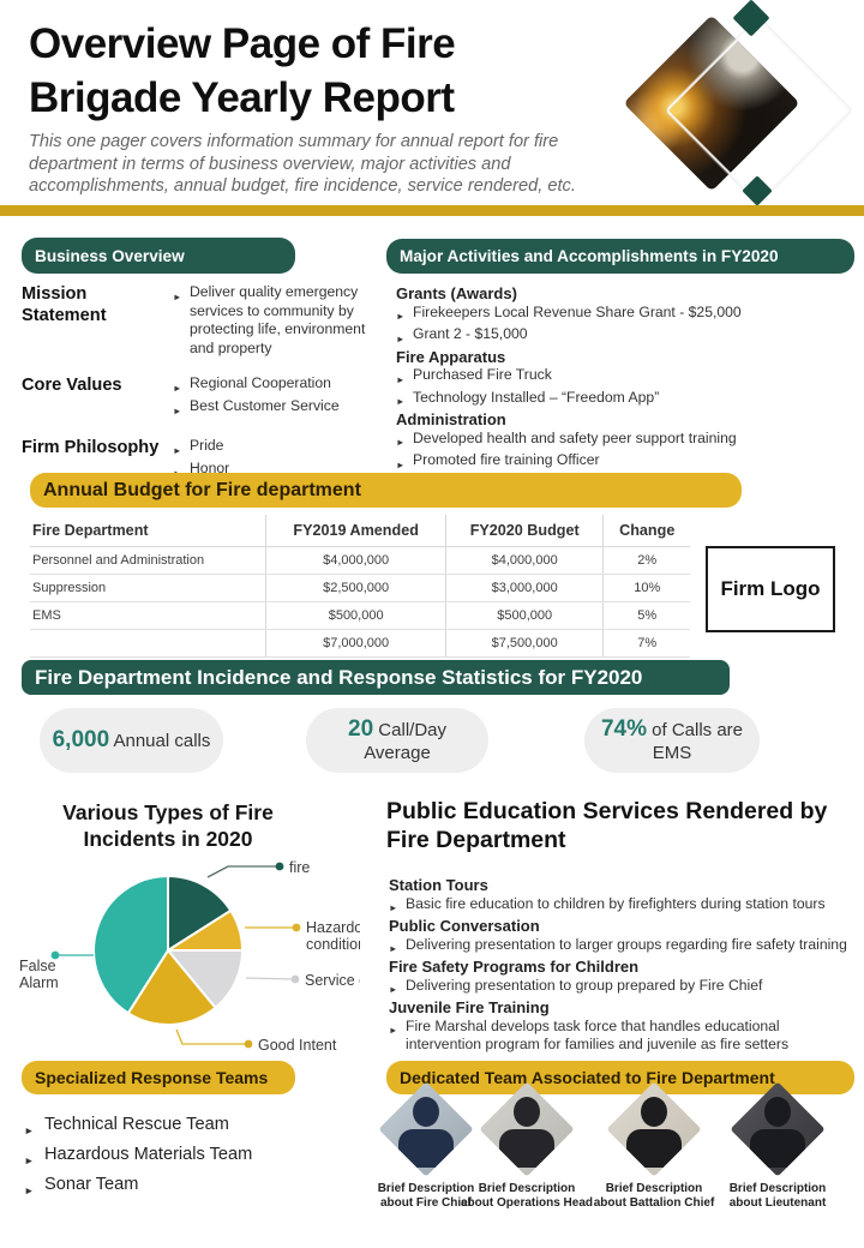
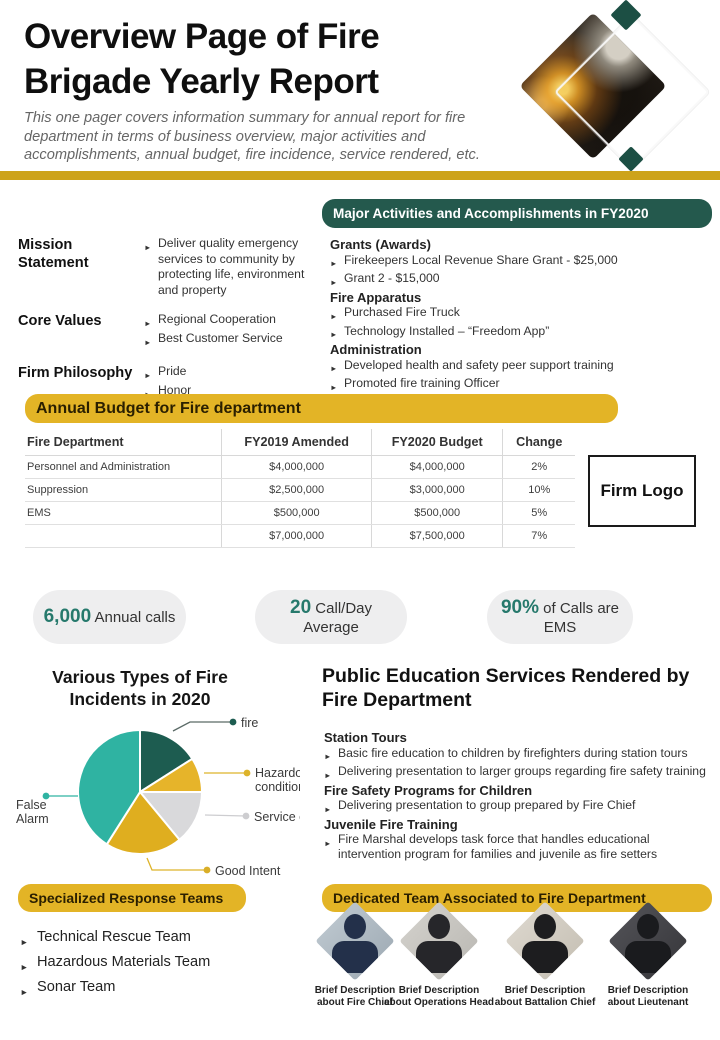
  Overview Page of Fire Brigade Yearly Report
  This one pager covers information summary for annual report for fire department in terms of business overview, major activities and accomplishments, annual budget, fire incidence, service rendered, etc.
- Business Overview
  Mission Statement
  ►
  Deliver quality emergency services to community by protecting life, environment and property
  Core Values
  ►
  Regional Cooperation
  ►
  Best Customer Service
  Firm Philosophy
  ►
  Pride
  Honor
  Major Activities and Accomplishments in FY2020
  Grants (Awards)
  ►
  Firekeepers Local Revenue Share Grant - $25,000
  ►
  Grant 2 - $15,000
  Fire Apparatus
  ►
  Purchased Fire Truck
  ►
  Technology Installed – “Freedom App”
  Administration
  ►
  Developed health and safety peer support training
  ►
  Promoted fire training Officer
  Annual Budget for Fire department
  Fire Department	FY2019 Amended	FY2020 Budget	Change
  Personnel and Administration	$4,000,000	$4,000,000	2%
  Suppression	$2,500,000	$3,000,000	10%
  EMS	$500,000	$500,000	5%
  	$7,000,000	$7,500,000	7%
  Firm Logo
- Fire Department Incidence and Response Statistics for FY2020
  6,000 Annual calls
  20 Call/Day Average
- 74% of Calls are EMS
+ 90% of Calls are EMS
  Various Types of Fire Incidents in 2020
  fire
  Hazardo conditio
  Good Intent
  False Alarm
  Public Education Services Rendered by Fire Department
  Station Tours
  ►
  Basic fire education to children by firefighters during station tours
- Public Conversation
  ►
  Delivering presentation to larger groups regarding fire safety training
  Fire Safety Programs for Children
  ►
  Delivering presentation to group prepared by Fire Chief
  Juvenile Fire Training
  ►
  Fire Marshal develops task force that handles educational intervention program for families and juvenile as fire setters
  Specialized Response Teams
  ►
  Technical Rescue Team
  ►
  Hazardous Materials Team
  ►
  Sonar Team
  Dedicated Team Associated to Fire Department
  Brief Description about Fire Chief
  Brief Description about Operations Head
  Brief Description about Battalion Chief
  Brief Description about Lieutenant
